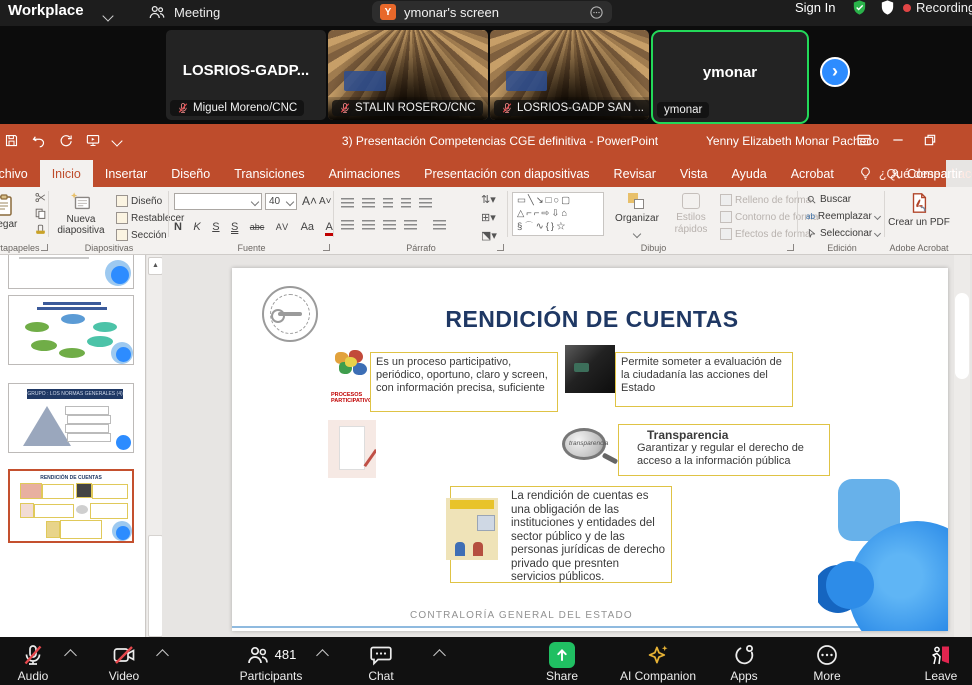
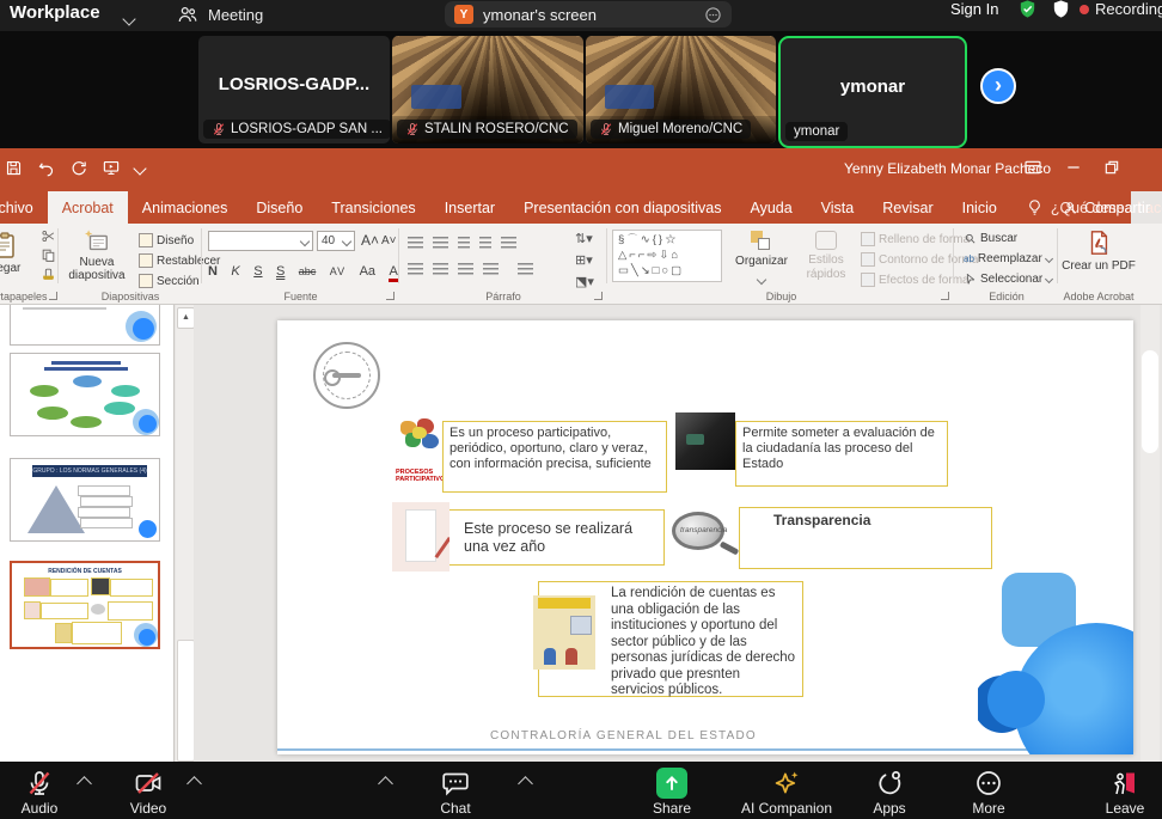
  Workplace
  Meeting
  Y
  ymonar's screen
  Sign In
  Recordin
  LOSRIOS-GADP...
- Miguel Moreno/CNC
+ LOSRIOS-GADP SAN ...
  STALIN ROSERO/CNC
- LOSRIOS-GADP SAN ...
+ Miguel Moreno/CNC
  ymonar
  ymonar
  ›
- 3) Presentación Competencias CGE definitiva - PowerPoint
  Yenny Elizabeth Monar Pachco
  chivo
- Inicio
+ Acrobat
- Insertar
+ Animaciones
  Diseño
  Transiciones
- Animaciones
+ Insertar
  Presentación con diapositivas
- Revisar
+ Ayuda
  Vista
- Ayuda
+ Revisar
- Acrobat
+ Inicio
  ¿Qué desea hac
  Compartir
  egar
  tapapeles
  Nueva diapositiva
  Diseño
  Restablcer
  Sección
  Diapositivas
  40
  A˄
  A˅
  N K S S abc AV Aa A
  Fuente
  ⇅▾
  ⊞▾
  ⬔▾
  Párrafo
- ▭╲↘□○▢
+ §⌒∿{}☆
  △⌐⌐⇨⇩⌂
- §⌒∿{}☆
+ ▭╲↘□○▢
  Organizar
  Estilos rápidos
  Relleno de form
  Contorno de forma
  Efectos de forma
  Dibujo
  Buscar
  ab
  Reemplazar
  Seleccionar
  Edición
  Crear un PDF
  Adobe Acrobat
- RENDICIÓN DE CUENTAS
- Es un proceso participativo, periódico, oportuno, claro y screen, con información precisa, suficiente
+ Es un proceso participativo, periódico, oportuno, claro y veraz, con información precisa, suficiente
- Permite someter a evaluación de la ciudadanía las acciones del Estado
+ Permite someter a evaluación de la ciudadanía las proceso del Estado
+ Este proceso se realizará una vez año
  Transparencia
- Garantizar y regular el derecho de acceso a la información pública
- La rendición de cuentas es una obligación de las instituciones y entidades del sector público y de las personas jurídicas de derecho privado que presnten servicios públicos.
+ La rendición de cuentas es una obligación de las instituciones y oportuno del sector público y de las personas jurídicas de derecho privado que presnten servicios públicos.
  CONTRALORÍA GENERAL DEL ESTADO
  Audio
  Video
- 481
- Participants
  Chat
  Share
  AI Companion
  Apps
  More
  Leave
